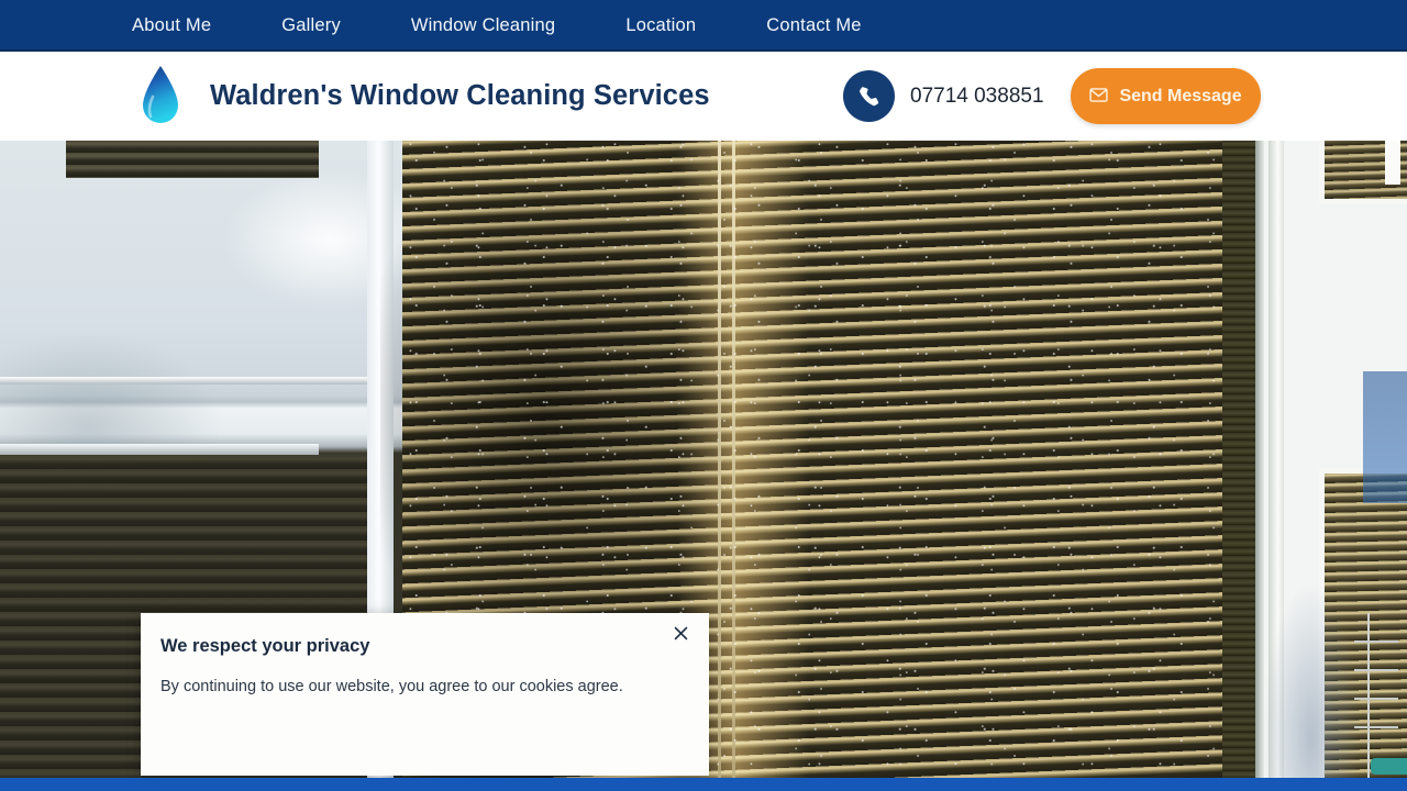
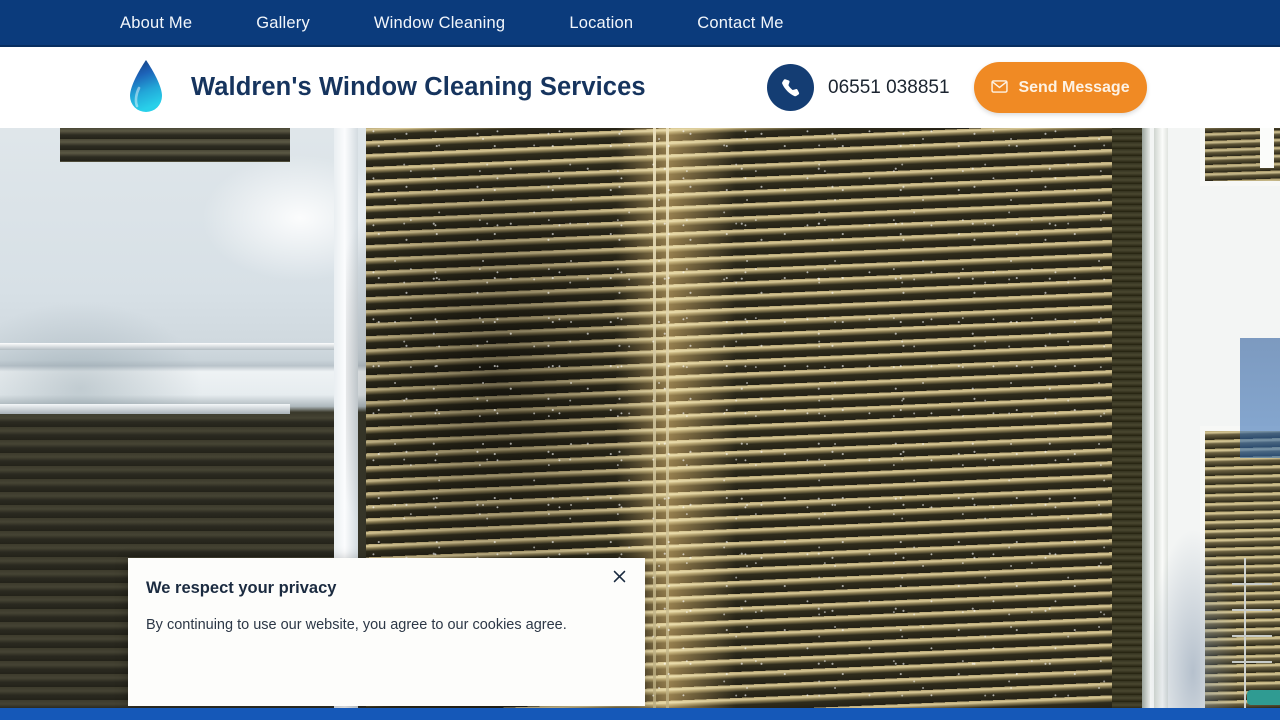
  About Me
  Gallery
  Window Cleaning
  Location
  Contact Me
  Waldren's Window Cleaning Services
- 07714 038851
+ 06551 038851
  Send Message
  We respect your privacy
  By continuing to use our website, you agree to our cookies agree.
